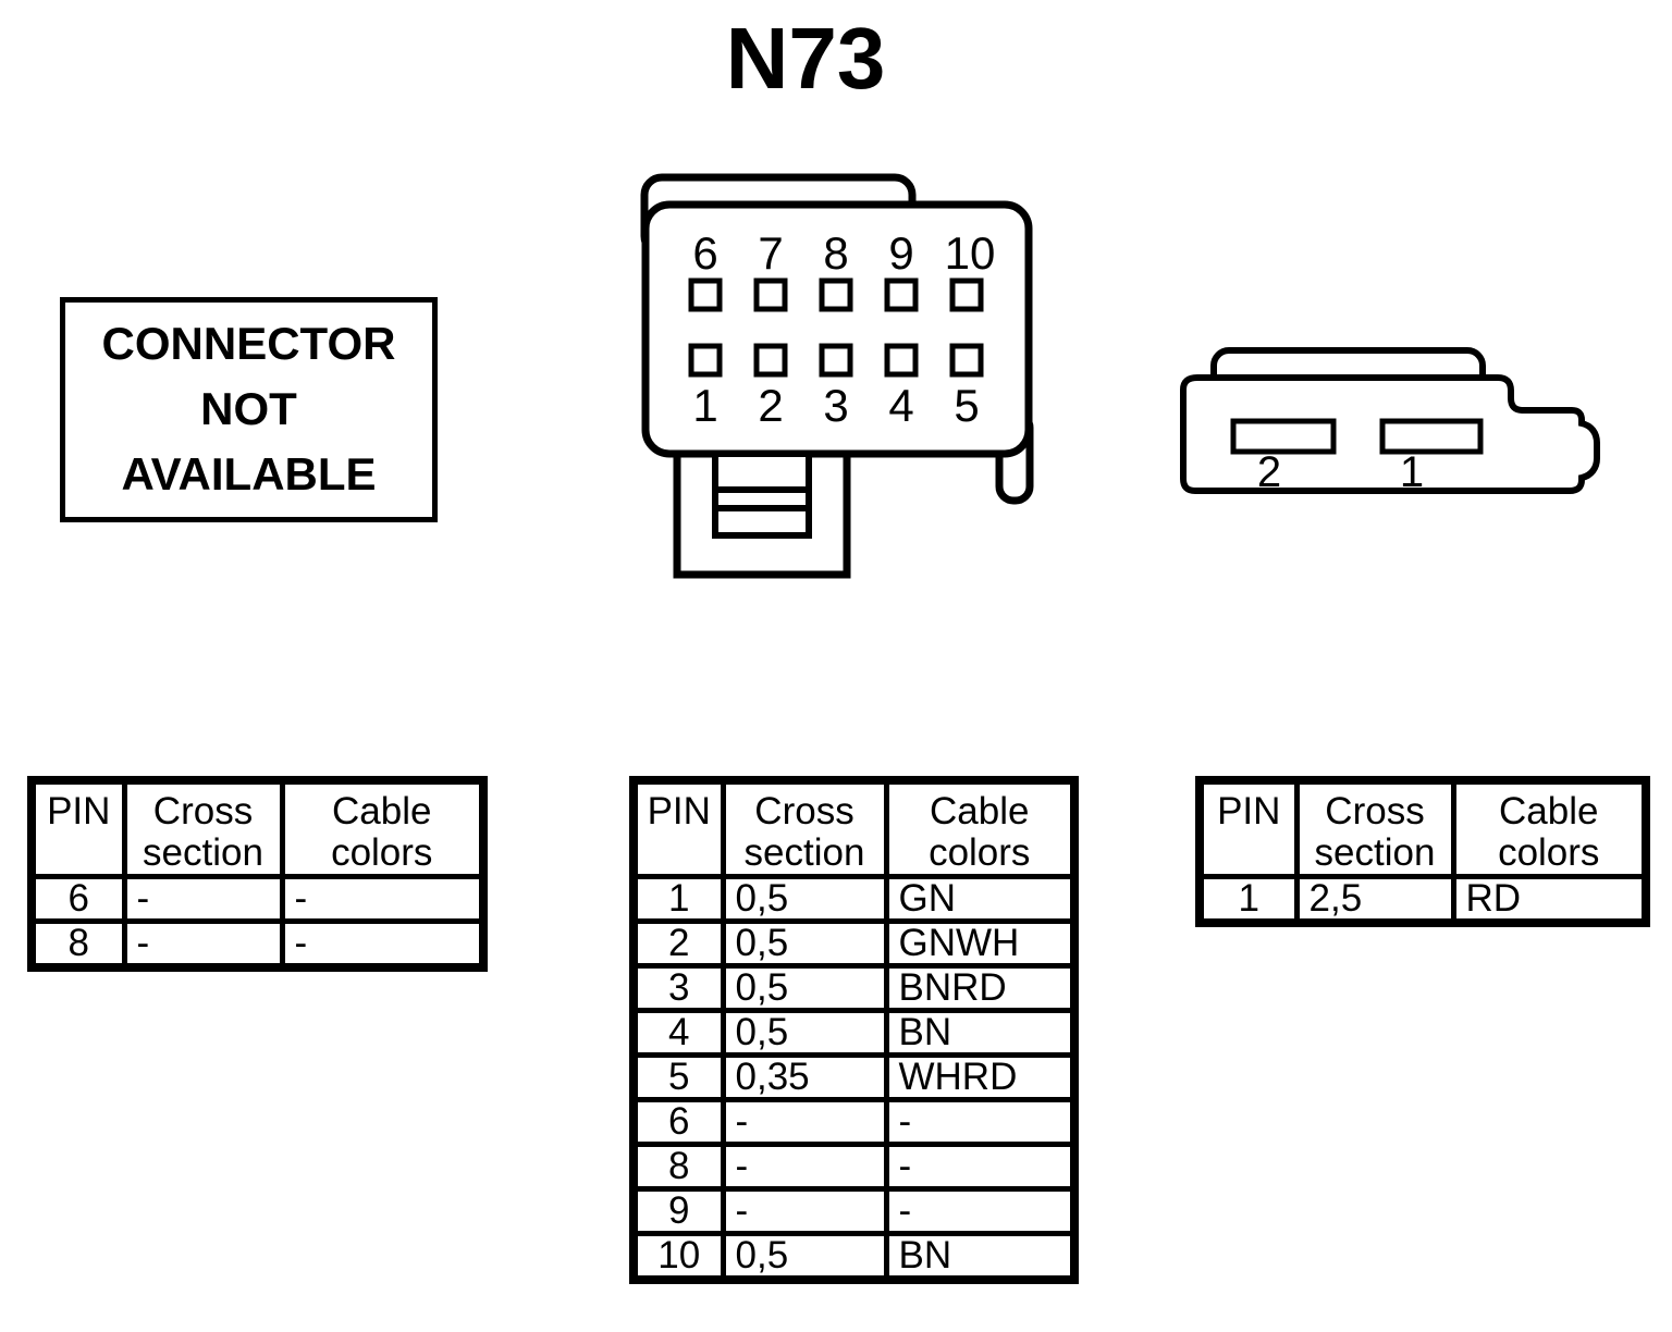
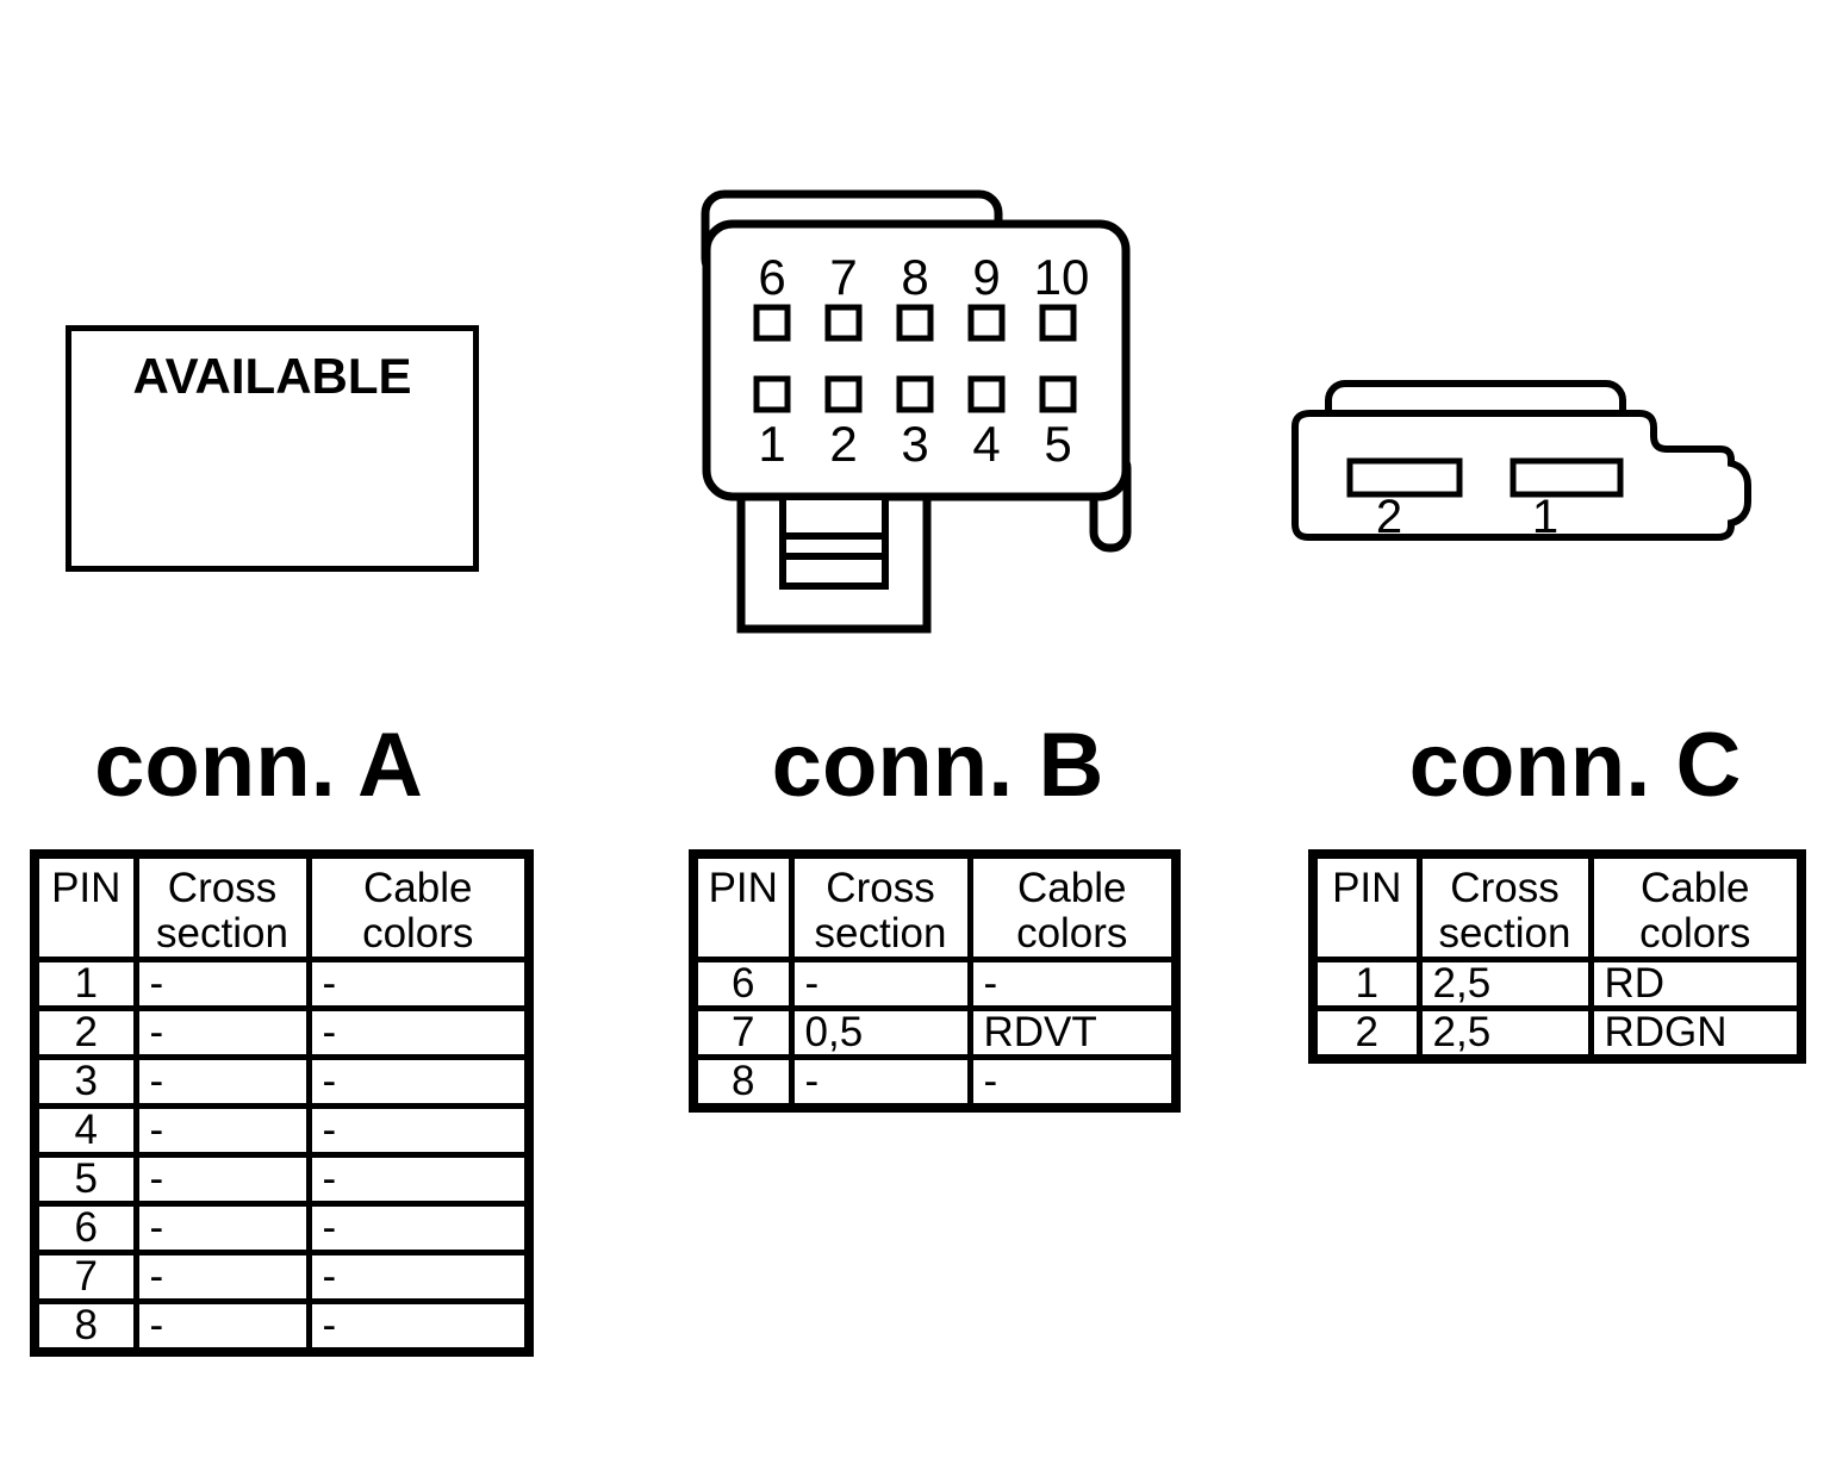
- N73
- CONNECTOR
- NOT
  AVAILABLE
  6
  7
  8
  9
  10
  1
  2
  3
  4
  5
  2
  1
+ conn. A
+ conn. B
+ conn. C
  PIN	Cross section	Cable colors
+ 1	-	-
+ 2	-	-
+ 3	-	-
+ 4	-	-
+ 5	-	-
  6	-	-
+ 7	-	-
  8	-	-
  PIN	Cross section	Cable colors
- 1	0,5	GN
- 2	0,5	GNWH
- 3	0,5	BNRD
- 4	0,5	BN
- 5	0,35	WHRD
  6	-	-
+ 7	0,5	RDVT
  8	-	-
- 9	-	-
- 10	0,5	BN
  PIN	Cross section	Cable colors
  1	2,5	RD
+ 2	2,5	RDGN
